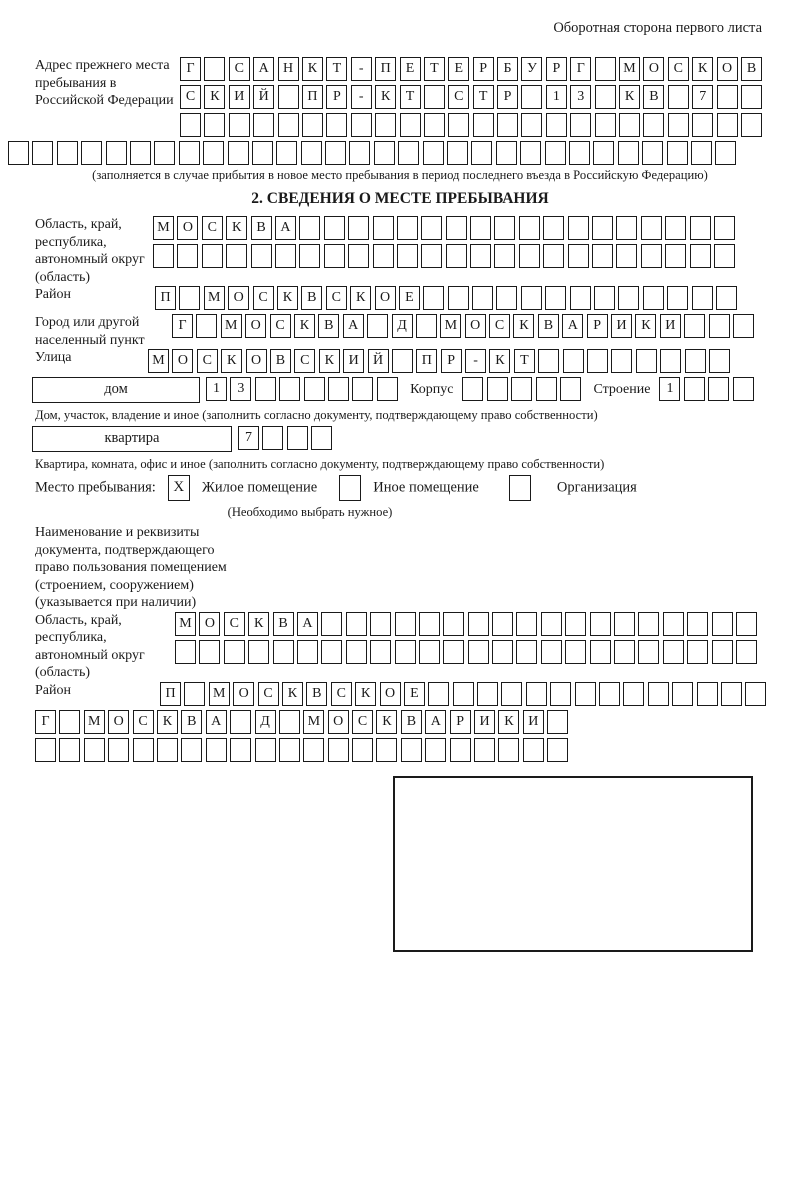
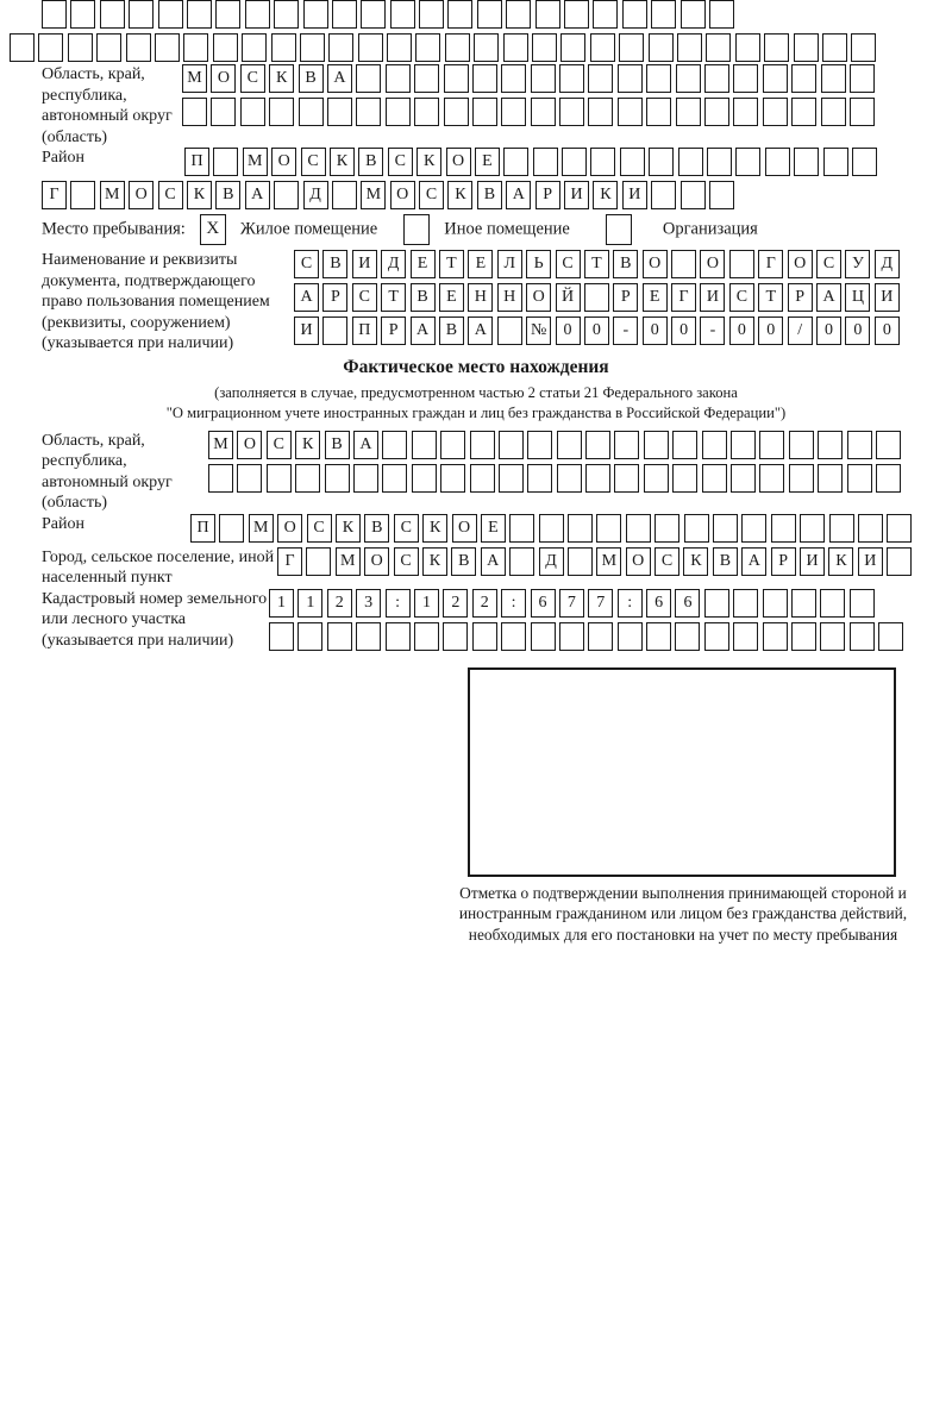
- Оборотная сторона первого листа
- Адрес прежнего места пребывания в Российской Федерации
- Г С А Н К Т - П Е Т Е Р Б У Р Г М О С К О В
- С К И Й П Р - К Т С Т Р 1 3 К В 7
- (заполняется в случае прибытия в новое место пребывания в период последнего въезда в Российскую Федерацию)
- 2. СВЕДЕНИЯ О МЕСТЕ ПРЕБЫВАНИЯ
  Область, край, республика, автономный округ (область)
  М О С К В А
  Район
  П М О С К В С К О Е
- Город или другой населенный пункт
  Г М О С К В А Д М О С К В А Р И К И
- Улица
- М О С К О В С К И Й П Р - К Т
- дом 1 3 Корпус Строение 1
- Дом, участок, владение и иное (заполнить согласно документу, подтверждающему право собственности)
- квартира 7
- Квартира, комната, офис и иное (заполнить согласно документу, подтверждающему право собственности)
  Место пребывания: X Жилое помещение Иное помещение Организация
- (Необходимо выбрать нужное)
- Наименование и реквизиты документа, подтверждающего право пользования помещением (строением, сооружением) (указывается при наличии)
+ Наименование и реквизиты документа, подтверждающего право пользования помещением (реквизиты, сооружением) (указывается при наличии)
+ С В И Д Е Т Е Л Ь С Т В О О Г О С У Д
+ А Р С Т В Е Н Н О Й Р Е Г И С Т Р А Ц И
+ И П Р А В А № 0 0 - 0 0 - 0 0 / 0 0 0
+ Фактическое место нахождения
+ (заполняется в случае, предусмотренном частью 2 статьи 21 Федерального закона
+ "О миграционном учете иностранных граждан и лиц без гражданства в Российской Федерации")
  Область, край, республика, автономный округ (область)
  М О С К В А
  Район
  П М О С К В С К О Е
+ Город, сельское поселение, иной населенный пункт
  Г М О С К В А Д М О С К В А Р И К И
+ Кадастровый номер земельного или лесного участка (указывается при наличии)
+ 1 1 2 3 : 1 2 2 : 6 7 7 : 6 6
+ Отметка о подтверждении выполнения принимающей стороной и иностранным гражданином или лицом без гражданства действий, необходимых для его постановки на учет по месту пребывания
